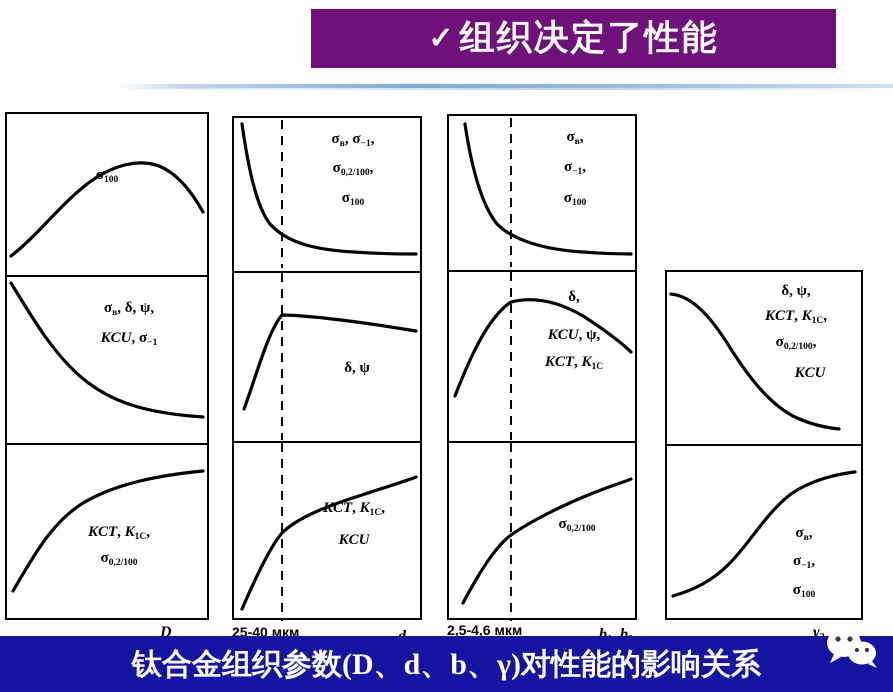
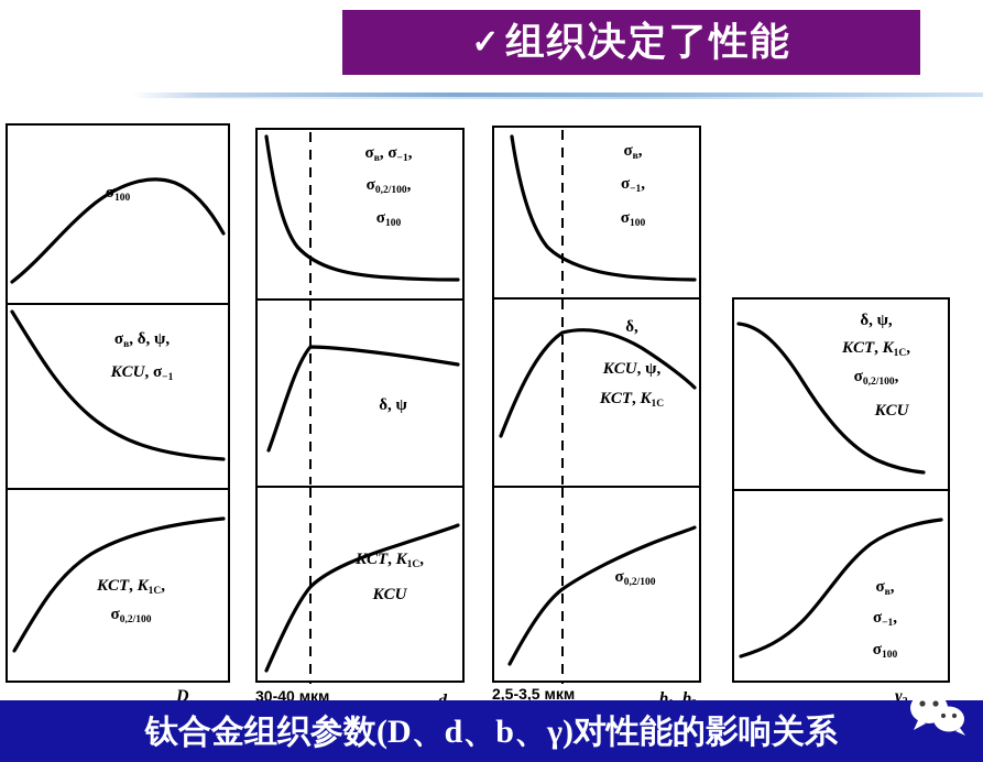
  ✓
  组织决定了性能
  σ100
  σв, δ, ψ,
  KCU, σ−1
  KCT, K1C,
  σ0,2/100
  D
  σв, σ−1,
  σ0,2/100,
  σ100
  δ, ψ
  KCT, K1C,
  KCU
- 25-40 мкм
+ 30-40 мкм
  σв,
  σ−1,
  σ100
  δ,
  KCU, ψ,
  KCT, K1C
  σ0,2/100
- 2,5-4,6 мкм
+ 2,5-3,5 мкм
  δ, ψ,
  KCT, K1C,
  σ0,2/100,
  KCU
  σв,
  σ−1,
  σ100
  钛合金组织参数(D、d、b、γ)对性能的影响关系
